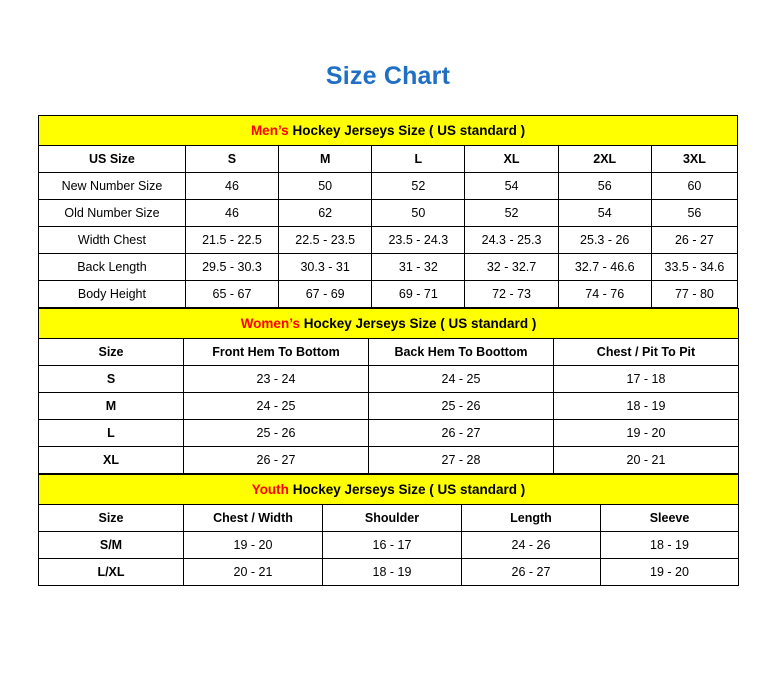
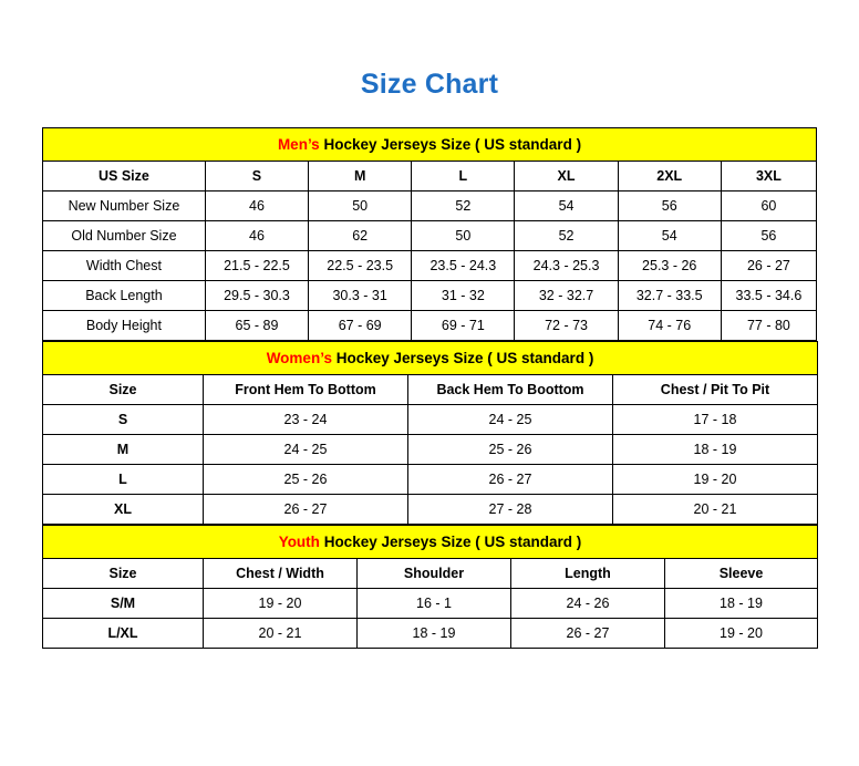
  Size Chart
  Men’s Hockey Jerseys Size ( US standard )
  US Size	S	M	L	XL	2XL	3XL
  New Number Size	46	50	52	54	56	60
  Old Number Size	46	62	50	52	54	56
  Width Chest	21.5 - 22.5	22.5 - 23.5	23.5 - 24.3	24.3 - 25.3	25.3 - 26	26 - 27
- Back Length	29.5 - 30.3	30.3 - 31	31 - 32	32 - 32.7	32.7 - 46.6	33.5 - 34.6
+ Back Length	29.5 - 30.3	30.3 - 31	31 - 32	32 - 32.7	32.7 - 33.5	33.5 - 34.6
- Body Height	65 - 67	67 - 69	69 - 71	72 - 73	74 - 76	77 - 80
+ Body Height	65 - 89	67 - 69	69 - 71	72 - 73	74 - 76	77 - 80
  Women’s Hockey Jerseys Size ( US standard )
  Size	Front Hem To Bottom	Back Hem To Boottom	Chest / Pit To Pit
  S	23 - 24	24 - 25	17 - 18
  M	24 - 25	25 - 26	18 - 19
  L	25 - 26	26 - 27	19 - 20
  XL	26 - 27	27 - 28	20 - 21
  Youth Hockey Jerseys Size ( US standard )
  Size	Chest / Width	Shoulder	Length	Sleeve
- S/M	19 - 20	16 - 17	24 - 26	18 - 19
+ S/M	19 - 20	16 - 1	24 - 26	18 - 19
  L/XL	20 - 21	18 - 19	26 - 27	19 - 20
